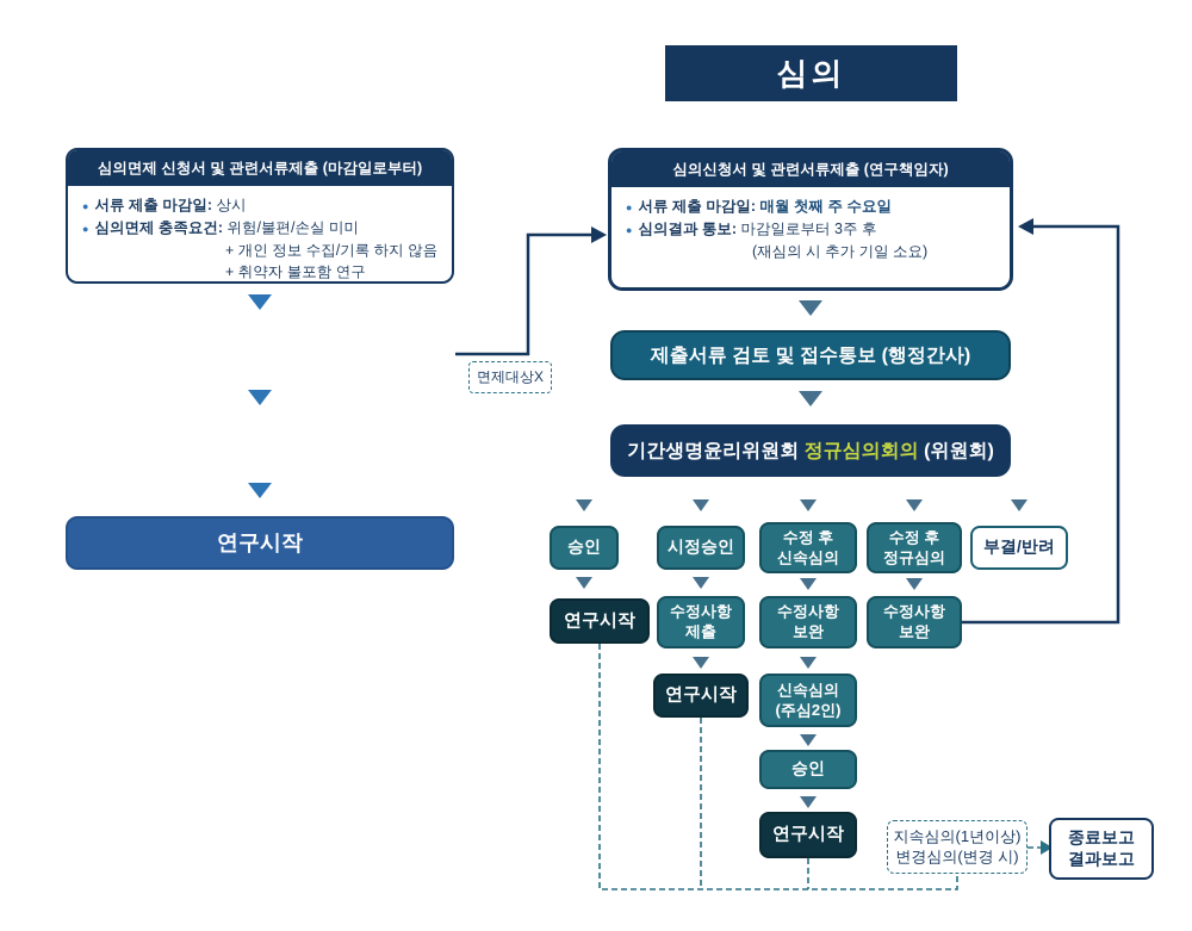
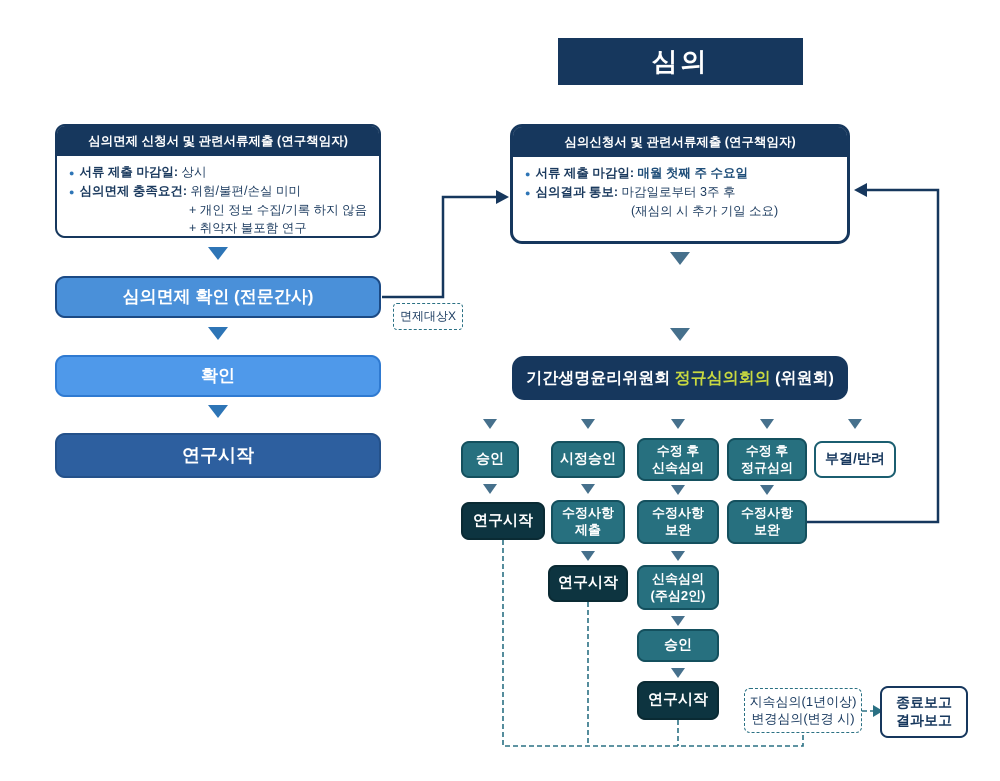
- 심의면제 신청서 및 관련서류제출 (마감일로부터)
+ 심의면제 신청서 및 관련서류제출 (연구책임자)
  ● 서류 제출 마감일: 상시
  ● 심의면제 충족요건: 위험/불편/손실 미미
  + 개인 정보 수집/기록 하지 않음
  + 취약자 불포함 연구
+ 심의면제 확인 (전문간사)
  면제대상X
+ 확인
  연구시작
  심의
  심의신청서 및 관련서류제출 (연구책임자)
  ● 서류 제출 마감일: 매월 첫째 주 수요일
  ● 심의결과 통보: 마감일로부터 3주 후
  (재심의 시 추가 기일 소요)
- 제출서류 검토 및 접수통보 (행정간사)
  기간생명윤리위원회
  정규심의회의
  (위원회)
  승인
  시정승인
  수정 후
  신속심의
  수정 후
  정규심의
  부결/반려
  연구시작
  수정사항
  제출
  연구시작
  수정사항
  보완
  신속심의
  (주심2인)
  승인
  연구시작
  수정사항
  보완
  지속심의(1년이상)
  변경심의(변경 시)
  종료보고
  결과보고
